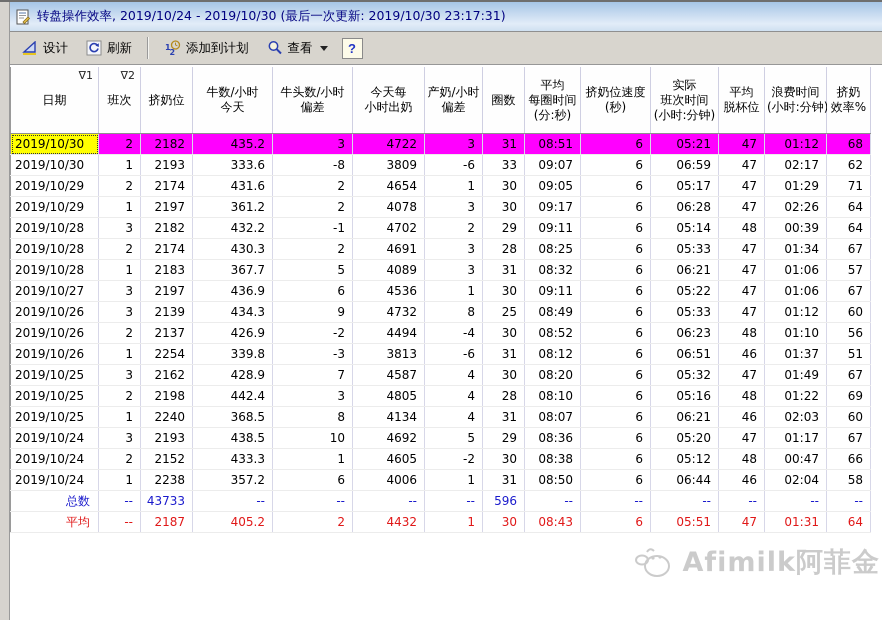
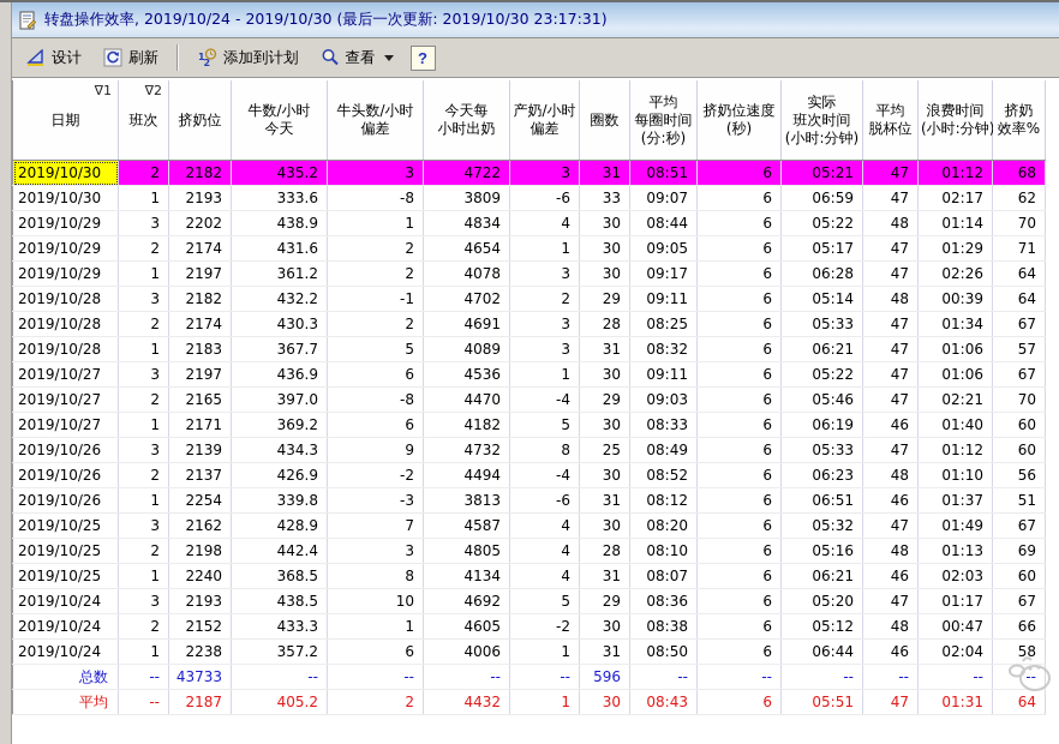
  转盘操作效率, 2019/10/24 - 2019/10/30 (最后一次更新: 2019/10/30 23:17:31)
  设计
  刷新
  1
  2
  添加到计划
  查看
  ?
  ∇1日期	∇2班次	挤奶位	牛数/小时今天	牛头数/小时偏差	今天每小时出奶	产奶/小时偏差	圈数	平均每圈时间(分:秒)	挤奶位速度(秒)	实际班次时间(小时:分钟)	平均脱杯位	浪费时间(小时:分钟	挤奶效率%
  2019/10/30	2	2182	435.2	3	4722	3	31	08:51	6	05:21	47	01:12	68
  2019/10/30	1	2193	333.6	-8	3809	-6	33	09:07	6	06:59	47	02:17	62
+ 2019/10/29	3	2202	438.9	1	4834	4	30	08:44	6	05:22	48	01:14	70
  2019/10/29	2	2174	431.6	2	4654	1	30	09:05	6	05:17	47	01:29	71
  2019/10/29	1	2197	361.2	2	4078	3	30	09:17	6	06:28	47	02:26	64
  2019/10/28	3	2182	432.2	-1	4702	2	29	09:11	6	05:14	48	00:39	64
  2019/10/28	2	2174	430.3	2	4691	3	28	08:25	6	05:33	47	01:34	67
  2019/10/28	1	2183	367.7	5	4089	3	31	08:32	6	06:21	47	01:06	57
  2019/10/27	3	2197	436.9	6	4536	1	30	09:11	6	05:22	47	01:06	67
+ 2019/10/27	2	2165	397.0	-8	4470	-4	29	09:03	6	05:46	47	02:21	70
+ 2019/10/27	1	2171	369.2	6	4182	5	30	08:33	6	06:19	46	01:40	60
  2019/10/26	3	2139	434.3	9	4732	8	25	08:49	6	05:33	47	01:12	60
  2019/10/26	2	2137	426.9	-2	4494	-4	30	08:52	6	06:23	48	01:10	56
  2019/10/26	1	2254	339.8	-3	3813	-6	31	08:12	6	06:51	46	01:37	51
  2019/10/25	3	2162	428.9	7	4587	4	30	08:20	6	05:32	47	01:49	67
- 2019/10/25	2	2198	442.4	3	4805	4	28	08:10	6	05:16	48	01:22	69
+ 2019/10/25	2	2198	442.4	3	4805	4	28	08:10	6	05:16	48	01:13	69
  2019/10/25	1	2240	368.5	8	4134	4	31	08:07	6	06:21	46	02:03	60
  2019/10/24	3	2193	438.5	10	4692	5	29	08:36	6	05:20	47	01:17	67
  2019/10/24	2	2152	433.3	1	4605	-2	30	08:38	6	05:12	48	00:47	66
  2019/10/24	1	2238	357.2	6	4006	1	31	08:50	6	06:44	46	02:04	58
  总数	--	43733	--	--	--	--	596	--	--	--	--	--	--
  平均	--	2187	405.2	2	4432	1	30	08:43	6	05:51	47	01:31	64
- Afimilk阿菲金
